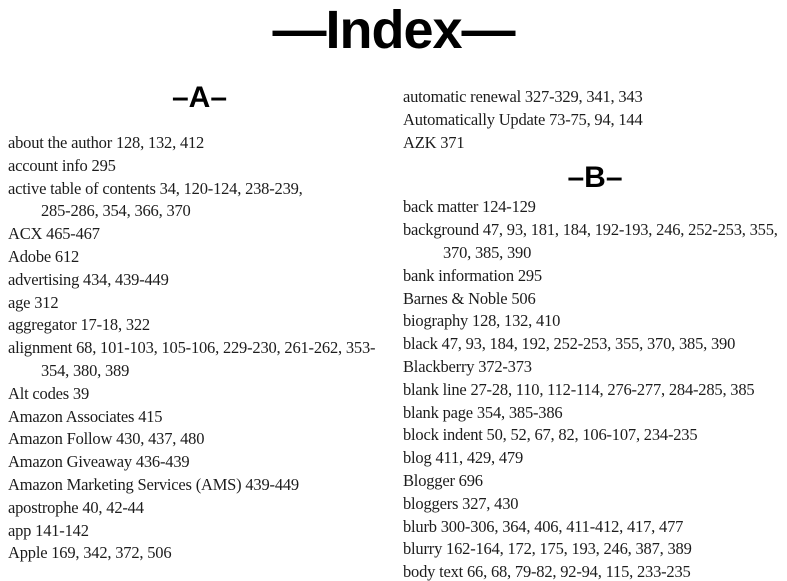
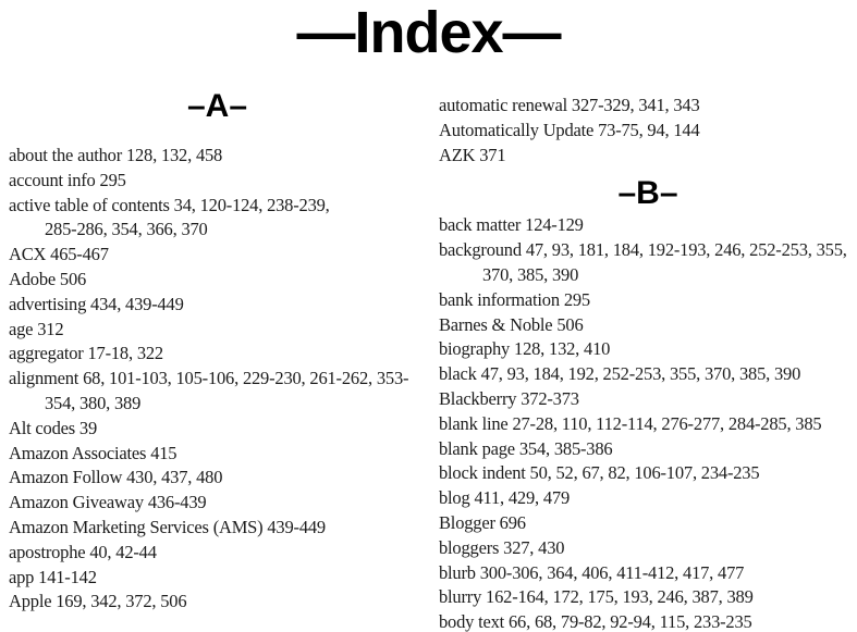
  —Index—
  –A–
- about the author 128, 132, 412
+ about the author 128, 132, 458
  account info 295
  active table of contents 34, 120-124, 238-239,
  285-286, 354, 366, 370
  ACX 465-467
- Adobe 612
+ Adobe 506
  advertising 434, 439-449
  age 312
  aggregator 17-18, 322
  alignment 68, 101-103, 105-106, 229-230, 261-262, 353-
  354, 380, 389
  Alt codes 39
  Amazon Associates 415
  Amazon Follow 430, 437, 480
  Amazon Giveaway 436-439
  Amazon Marketing Services (AMS) 439-449
  apostrophe 40, 42-44
  app 141-142
  Apple 169, 342, 372, 506
  automatic renewal 327-329, 341, 343
  Automatically Update 73-75, 94, 144
  AZK 371
  –B–
  back matter 124-129
  background 47, 93, 181, 184, 192-193, 246, 252-253, 355,
  370, 385, 390
  bank information 295
  Barnes & Noble 506
  biography 128, 132, 410
  black 47, 93, 184, 192, 252-253, 355, 370, 385, 390
  Blackberry 372-373
  blank line 27-28, 110, 112-114, 276-277, 284-285, 385
  blank page 354, 385-386
  block indent 50, 52, 67, 82, 106-107, 234-235
  blog 411, 429, 479
  Blogger 696
  bloggers 327, 430
  blurb 300-306, 364, 406, 411-412, 417, 477
  blurry 162-164, 172, 175, 193, 246, 387, 389
  body text 66, 68, 79-82, 92-94, 115, 233-235
